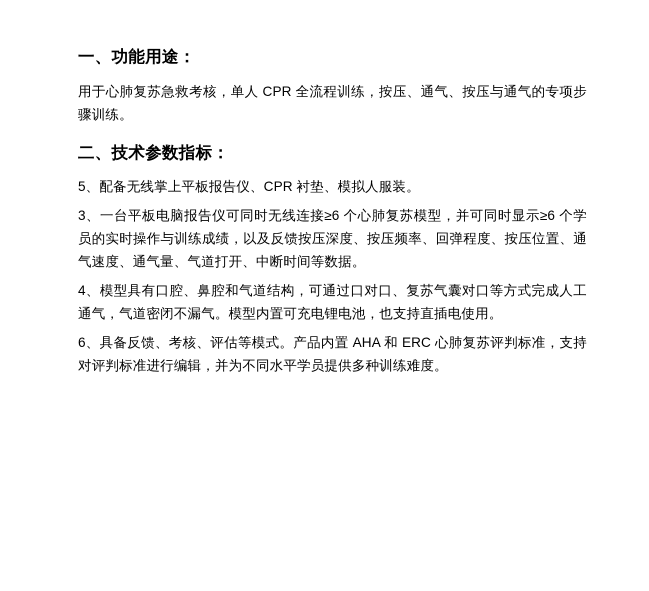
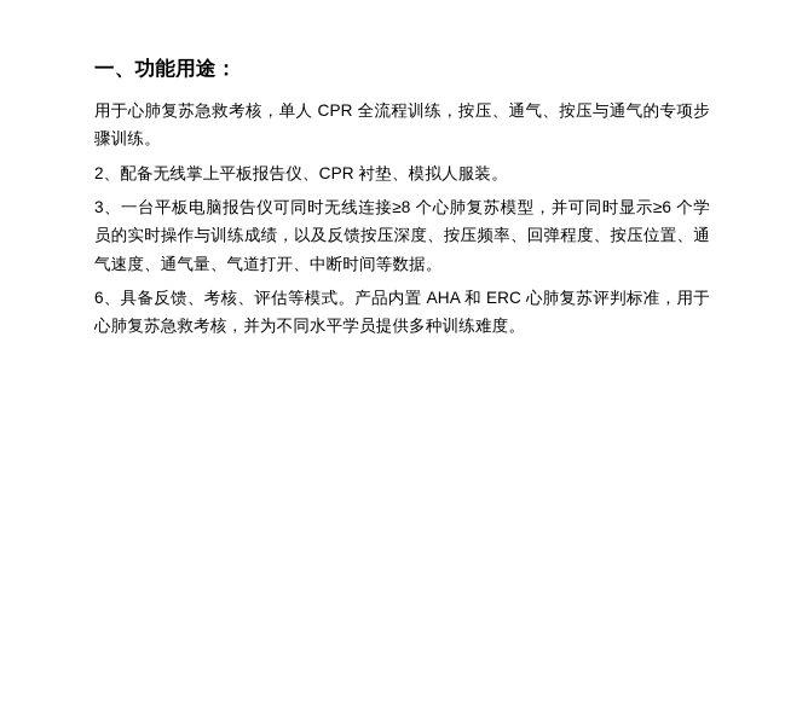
  一、功能用途：
  用于心肺复苏急救考核，单人 CPR 全流程训练，按压、通气、按压与通气的专项步骤训练。
- 二、技术参数指标：
- 5、配备无线掌上平板报告仪、CPR 衬垫、模拟人服装。
+ 2、配备无线掌上平板报告仪、CPR 衬垫、模拟人服装。
- 3、一台平板电脑报告仪可同时无线连接≥6 个心肺复苏模型，并可同时显示≥6 个学员的实时操作与训练成绩，以及反馈按压深度、按压频率、回弹程度、按压位置、通气速度、通气量、气道打开、中断时间等数据。
+ 3、一台平板电脑报告仪可同时无线连接≥8 个心肺复苏模型，并可同时显示≥6 个学员的实时操作与训练成绩，以及反馈按压深度、按压频率、回弹程度、按压位置、通气速度、通气量、气道打开、中断时间等数据。
- 4、模型具有口腔、鼻腔和气道结构，可通过口对口、复苏气囊对口等方式完成人工通气，气道密闭不漏气。模型内置可充电锂电池，也支持直插电使用。
- 6、具备反馈、考核、评估等模式。产品内置 AHA 和 ERC 心肺复苏评判标准，支持对评判标准进行编辑，并为不同水平学员提供多种训练难度。
+ 6、具备反馈、考核、评估等模式。产品内置 AHA 和 ERC 心肺复苏评判标准，用于心肺复苏急救考核，并为不同水平学员提供多种训练难度。
